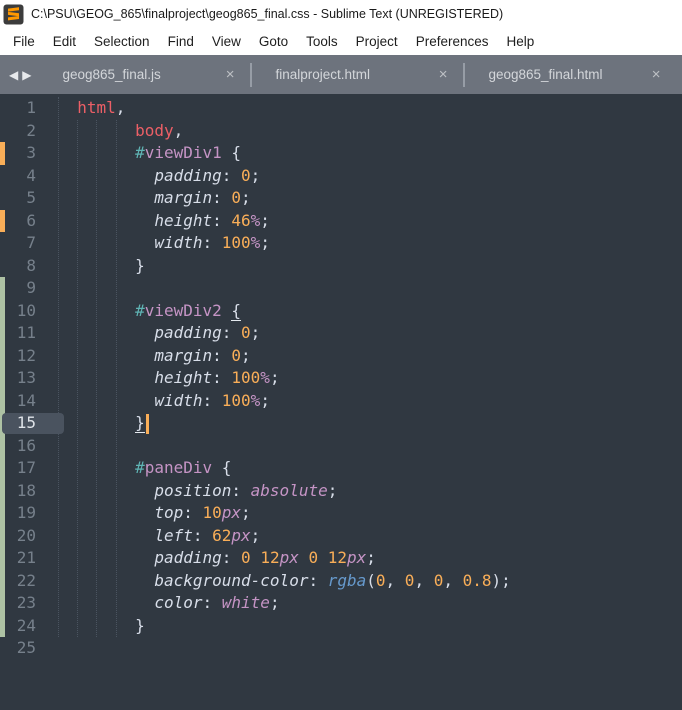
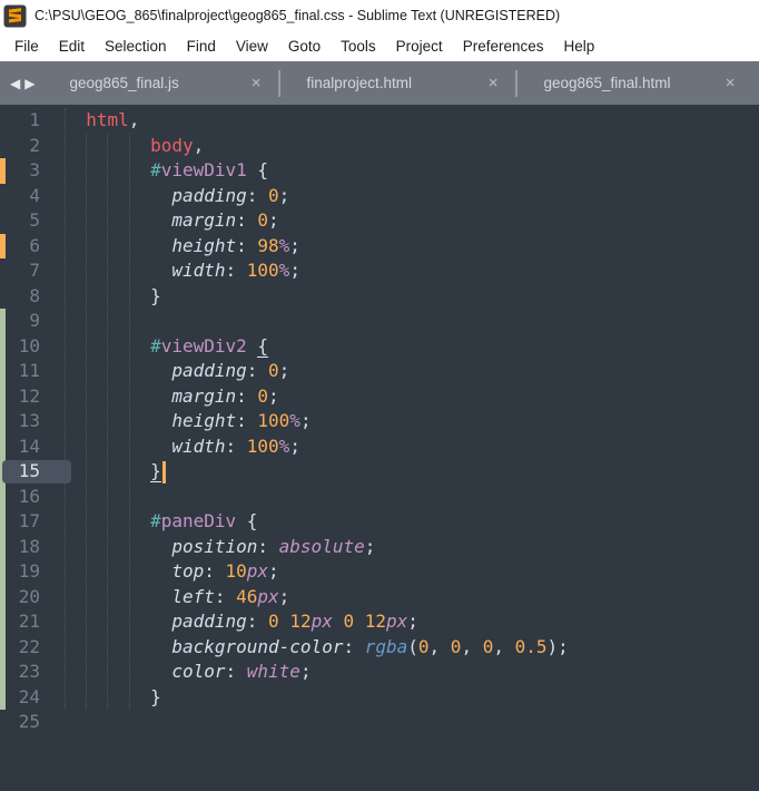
  C:\PSU\GEOG_865\finalproject\geog865_final.css - Sublime Text (UNREGISTERED)
  File
  Edit
  Selection
  Find
  View
  Goto
  Tools
  Project
  Preferences
  Help
  ◀
  ▶
  geog865_final.js
  ×
  finalproject.html
  ×
  geog865_final.html
  ×
  1
  html,
  2
  body,
  3
  #viewDiv1 {
  4
  padding: 0;
  5
  margin: 0;
  6
- height: 46%;
+ height: 98%;
  7
  width: 100%;
  8
  }
  9
  10
  #viewDiv2 {
  11
  padding: 0;
  12
  margin: 0;
  13
  height: 100%;
  14
  width: 100%;
  15
  }
  16
  17
  #paneDiv {
  18
  position: absolute;
  19
  top: 10px;
  20
- left: 62px;
+ left: 46px;
  21
  padding: 0 12px 0 12px;
  22
- background-color: rgba(0, 0, 0, 0.8);
+ background-color: rgba(0, 0, 0, 0.5);
  23
  color: white;
  24
  }
  25
